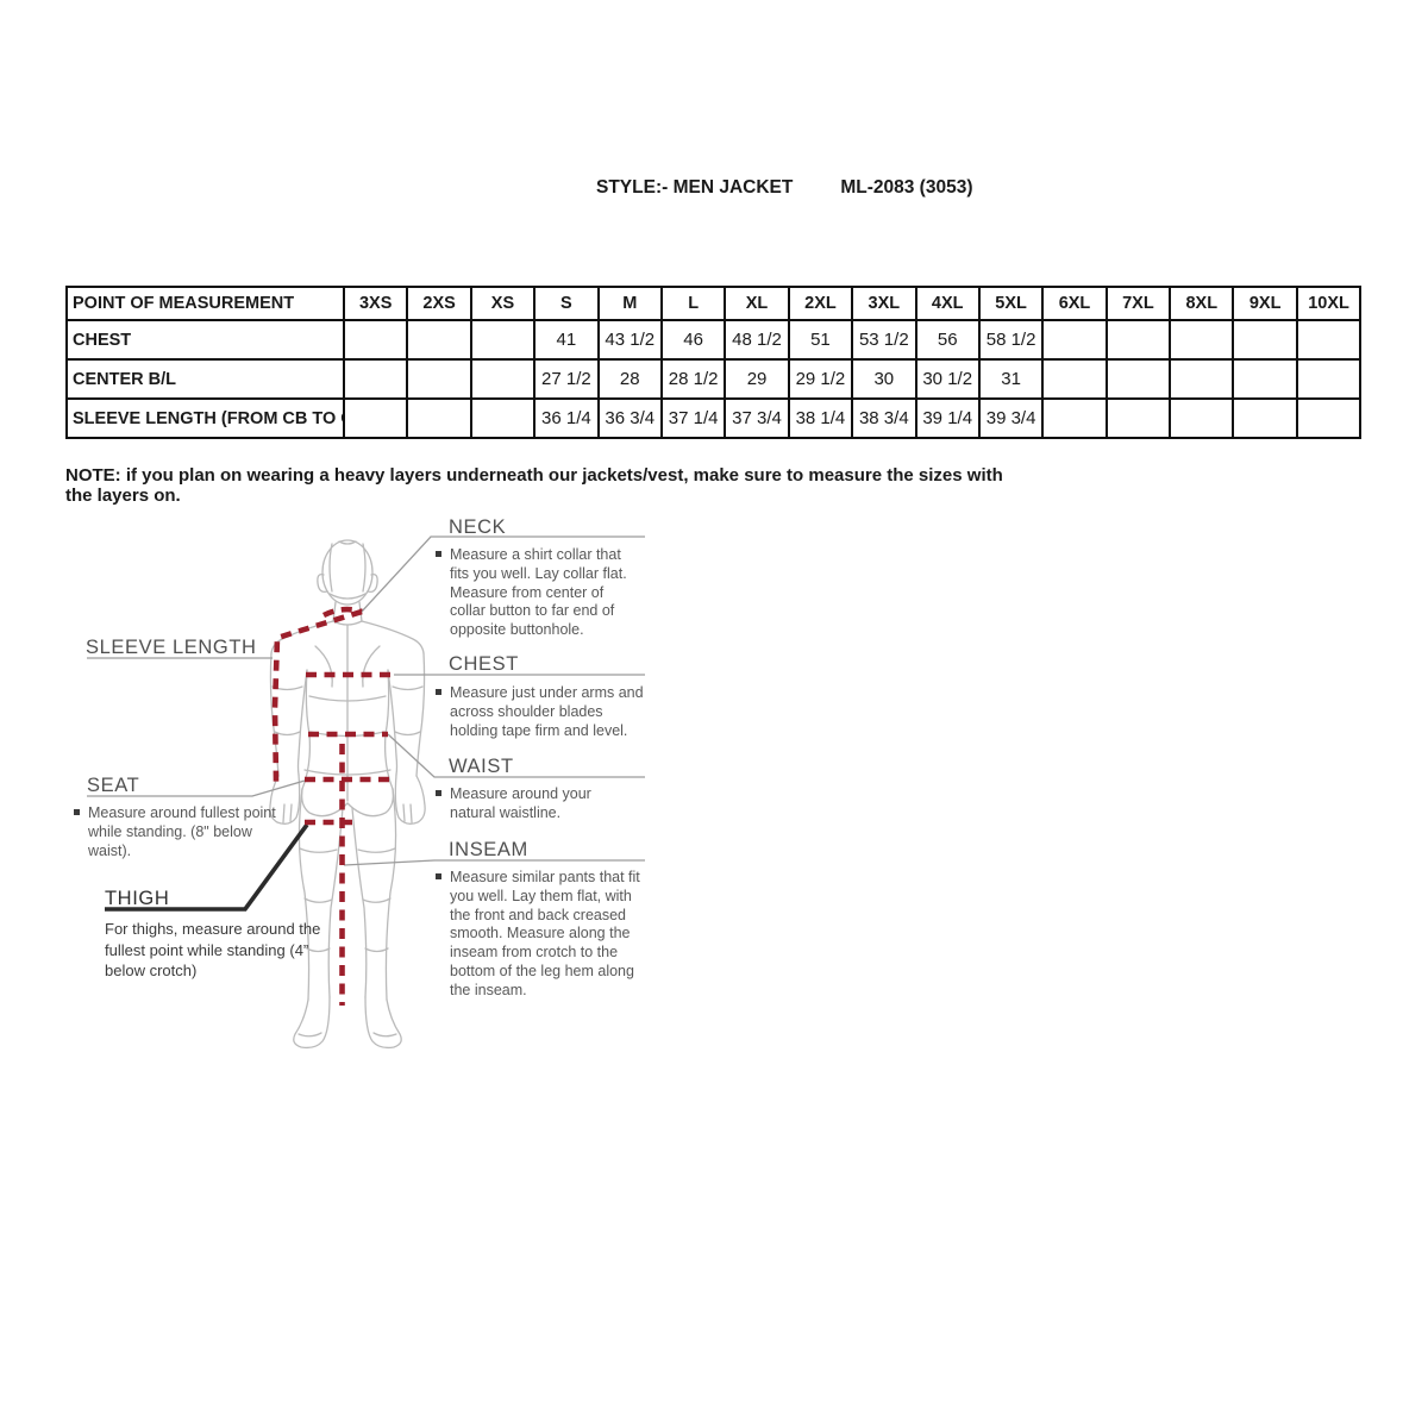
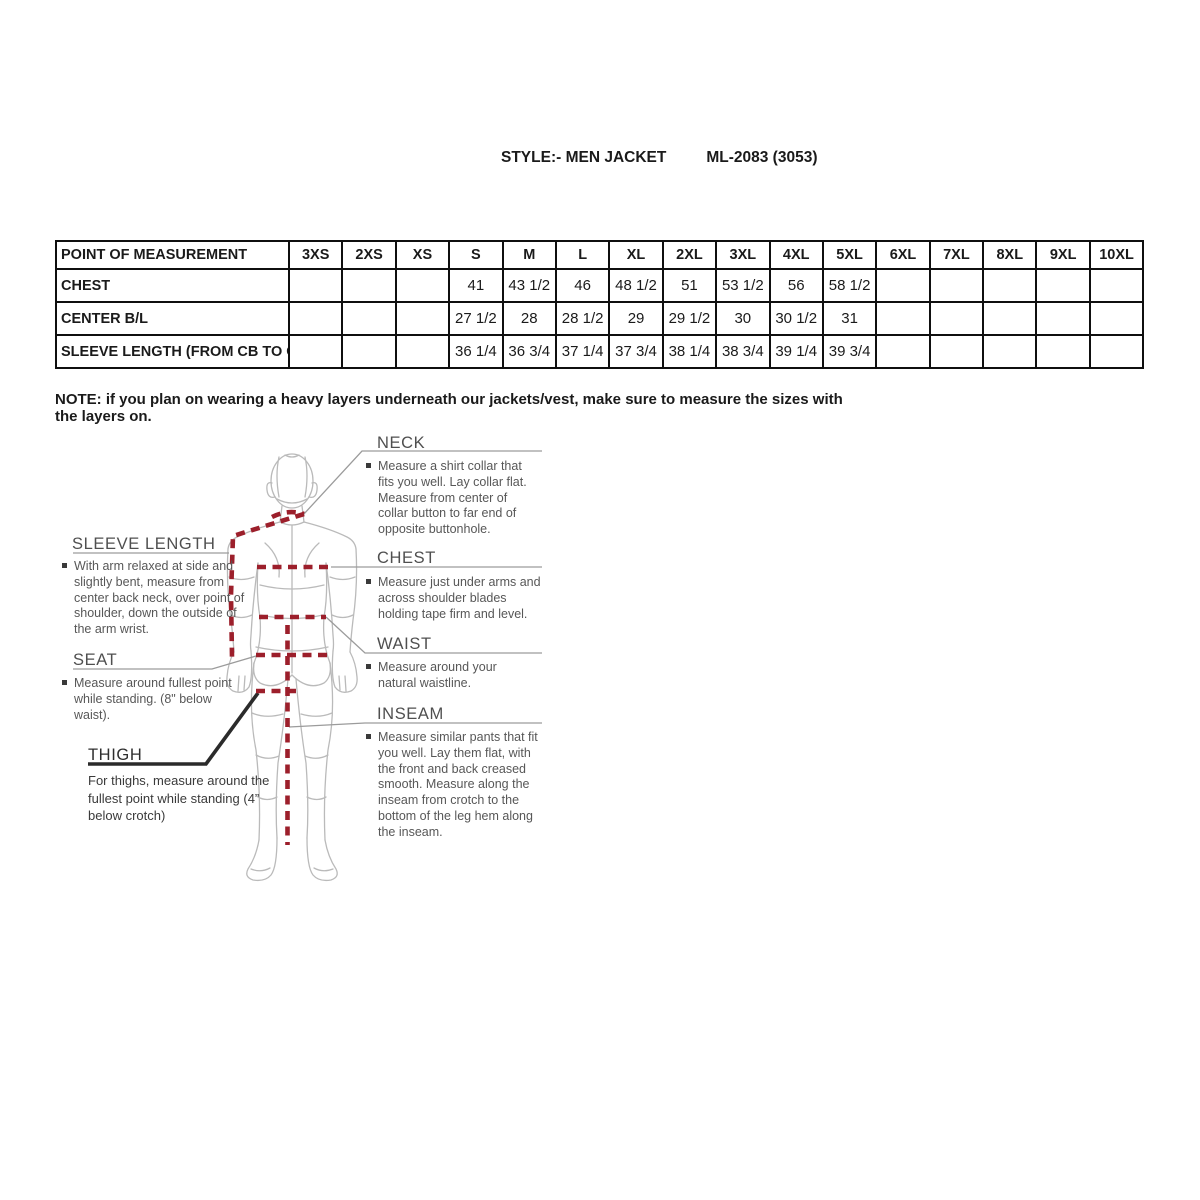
  STYLE:- MEN JACKET ML-2083 (3053)
  POINT OF MEASUREMENT	3XS	2XS	XS	S	M	L	XL	2XL	3XL	4XL	5XL	6XL	7XL	8XL	9XL	10XL
  CHEST				41	43 1/2	46	48 1/2	51	53 1/2	56	58 1/2
  CENTER B/L				27 1/2	28	28 1/2	29	29 1/2	30	30 1/2	31
  SLEEVE LENGTH (FROM CB TO				36 1/4	36 3/4	37 1/4	37 3/4	38 1/4	38 3/4	39 1/4	39 3/4
  NOTE: if you plan on wearing a heavy layers underneath our jackets/vest, make sure to measure the sizes with the layers on.
  NECK
  Measure a shirt collar that fits you well. Lay collar flat. Measure from center of collar button to far end of opposite buttonhole.
  SLEEVE LENGTH
+ With arm relaxed at side and slightly bent, measure from center back neck, over point of shoulder, down the outside of the arm wrist.
  CHEST
  Measure just under arms and across shoulder blades holding tape firm and level.
  WAIST
  Measure around your natural waistline.
  SEAT
  Measure around fullest point while standing. (8" below waist).
  INSEAM
  Measure similar pants that fit you well. Lay them flat, with the front and back creased smooth. Measure along the inseam from crotch to the bottom of the leg hem along the inseam.
  THIGH
  For thighs, measure around the fullest point while standing (4” below crotch)
